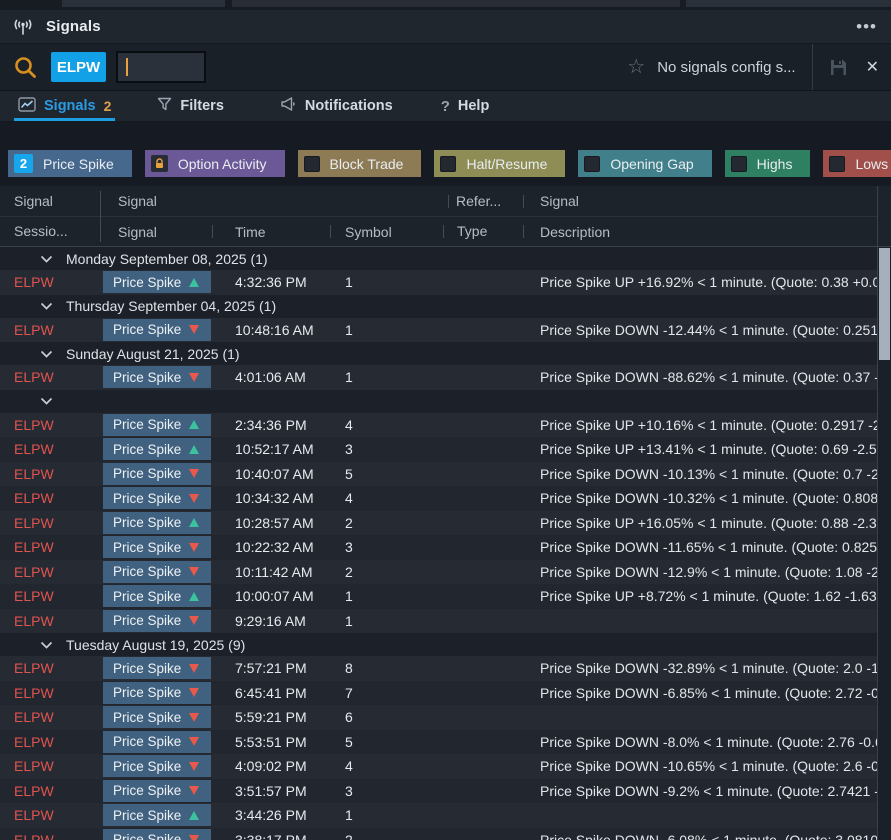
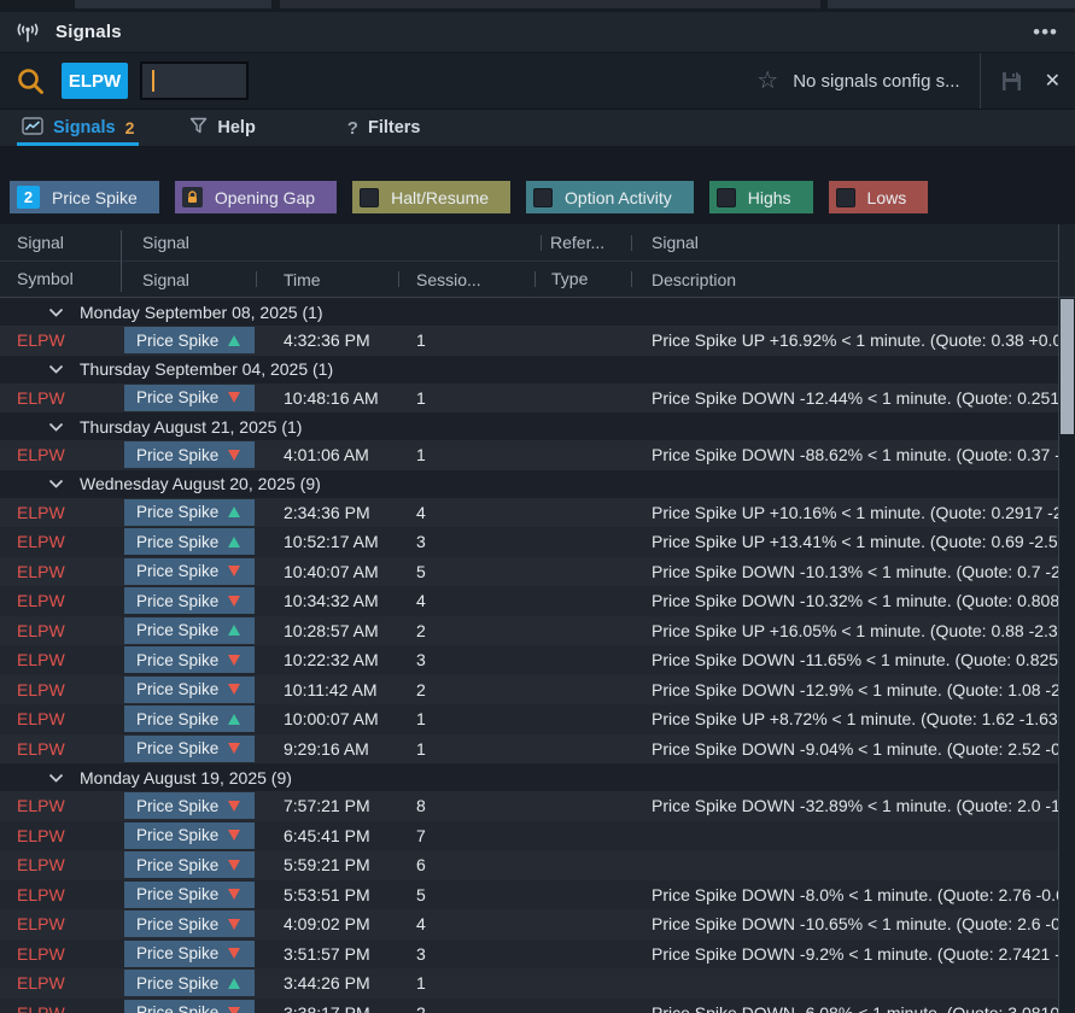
  Signals
  •••
  ELPW
  ☆
  No signals config s...
  ✕
  Signals
  2
- Filters
+ Help
- Notifications
  ?
- Help
+ Filters
  2
  Price Spike
- Option Activity
+ Opening Gap
- Block Trade
  Halt/Resume
- Opening Gap
+ Option Activity
  Highs
  Lows
  Signal
  Signal
  Refer...
  Signal
- Sessio...
+ Symbol
  Signal
  Time
- Symbol
+ Sessio...
  Type
  Description
  Monday September 08, 2025 (1)
  ELPW
  Price Spike
  4:32:36 PM
  1
  Price Spike UP +16.92% < 1 minute. (Quote: 0.38 +0.
  Thursday September 04, 2025 (1)
  ELPW
  Price Spike
  10:48:16 AM
  1
  Price Spike DOWN -12.44% < 1 minute. (Quote: 0.251
- Sunday August 21, 2025 (1)
+ Thursday August 21, 2025 (1)
  ELPW
  Price Spike
  4:01:06 AM
  1
  Price Spike DOWN -88.62% < 1 minute. (Quote: 0.37
+ Wednesday August 20, 2025 (9)
  ELPW
  Price Spike
  2:34:36 PM
  4
  Price Spike UP +10.16% < 1 minute. (Quote: 0.2917 -
  ELPW
  Price Spike
  10:52:17 AM
  3
  Price Spike UP +13.41% < 1 minute. (Quote: 0.69 -2.5
  ELPW
  Price Spike
  10:40:07 AM
  5
  Price Spike DOWN -10.13% < 1 minute. (Quote: 0.7 -2
  ELPW
  Price Spike
  10:34:32 AM
  4
  Price Spike DOWN -10.32% < 1 minute. (Quote: 0.808
  ELPW
  Price Spike
  10:28:57 AM
  2
  Price Spike UP +16.05% < 1 minute. (Quote: 0.88 -2.3
  ELPW
  Price Spike
  10:22:32 AM
  3
  Price Spike DOWN -11.65% < 1 minute. (Quote: 0.825
  ELPW
  Price Spike
  10:11:42 AM
  2
  Price Spike DOWN -12.9% < 1 minute. (Quote: 1.08 -2
  ELPW
  Price Spike
  10:00:07 AM
  1
  Price Spike UP +8.72% < 1 minute. (Quote: 1.62 -1.63
  ELPW
  Price Spike
  9:29:16 AM
  1
+ Price Spike DOWN -9.04% < 1 minute. (Quote: 2.52 -0
- Tuesday August 19, 2025 (9)
+ Monday August 19, 2025 (9)
  ELPW
  Price Spike
  7:57:21 PM
  8
  Price Spike DOWN -32.89% < 1 minute. (Quote: 2.0 -1
  ELPW
  Price Spike
  6:45:41 PM
  7
- Price Spike DOWN -6.85% < 1 minute. (Quote: 2.72 -0
  ELPW
  Price Spike
  5:59:21 PM
  6
  ELPW
  Price Spike
  5:53:51 PM
  5
  Price Spike DOWN -8.0% < 1 minute. (Quote: 2.76 -0.
  ELPW
  Price Spike
  4:09:02 PM
  4
  Price Spike DOWN -10.65% < 1 minute. (Quote: 2.6 -0
  ELPW
  Price Spike
  3:51:57 PM
  3
  Price Spike DOWN -9.2% < 1 minute. (Quote: 2.7421
  ELPW
  Price Spike
  3:44:26 PM
  1
